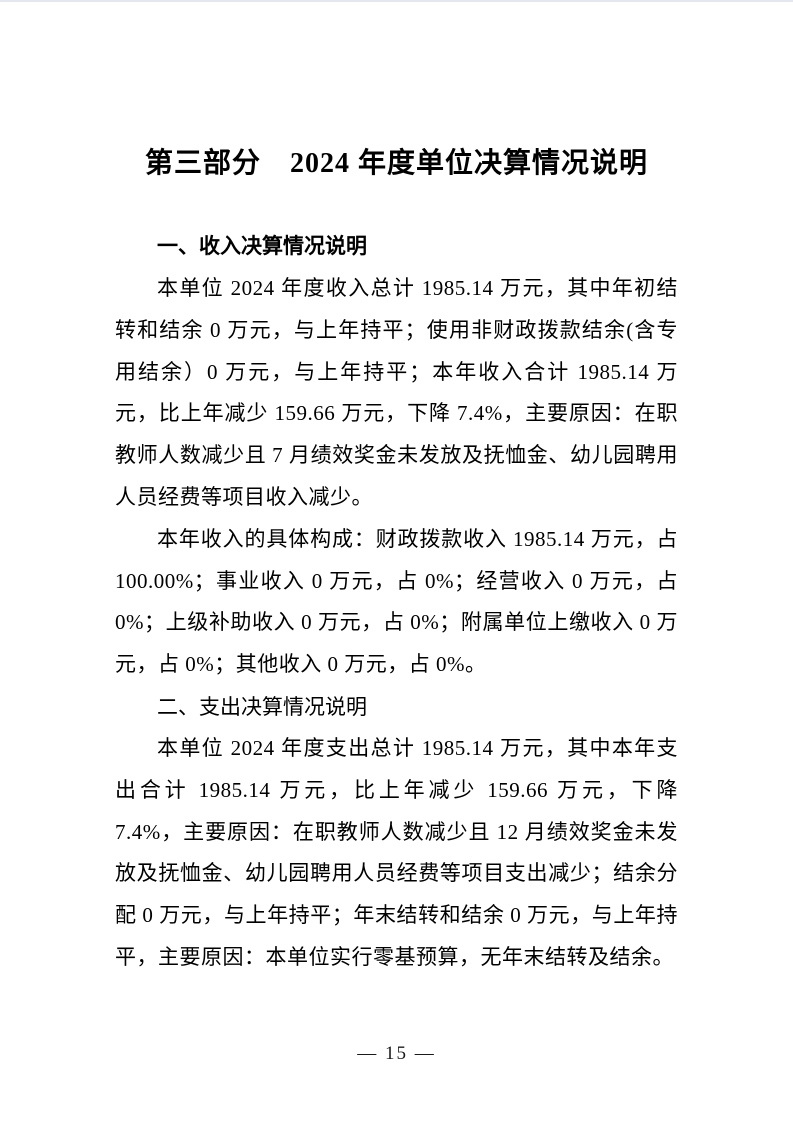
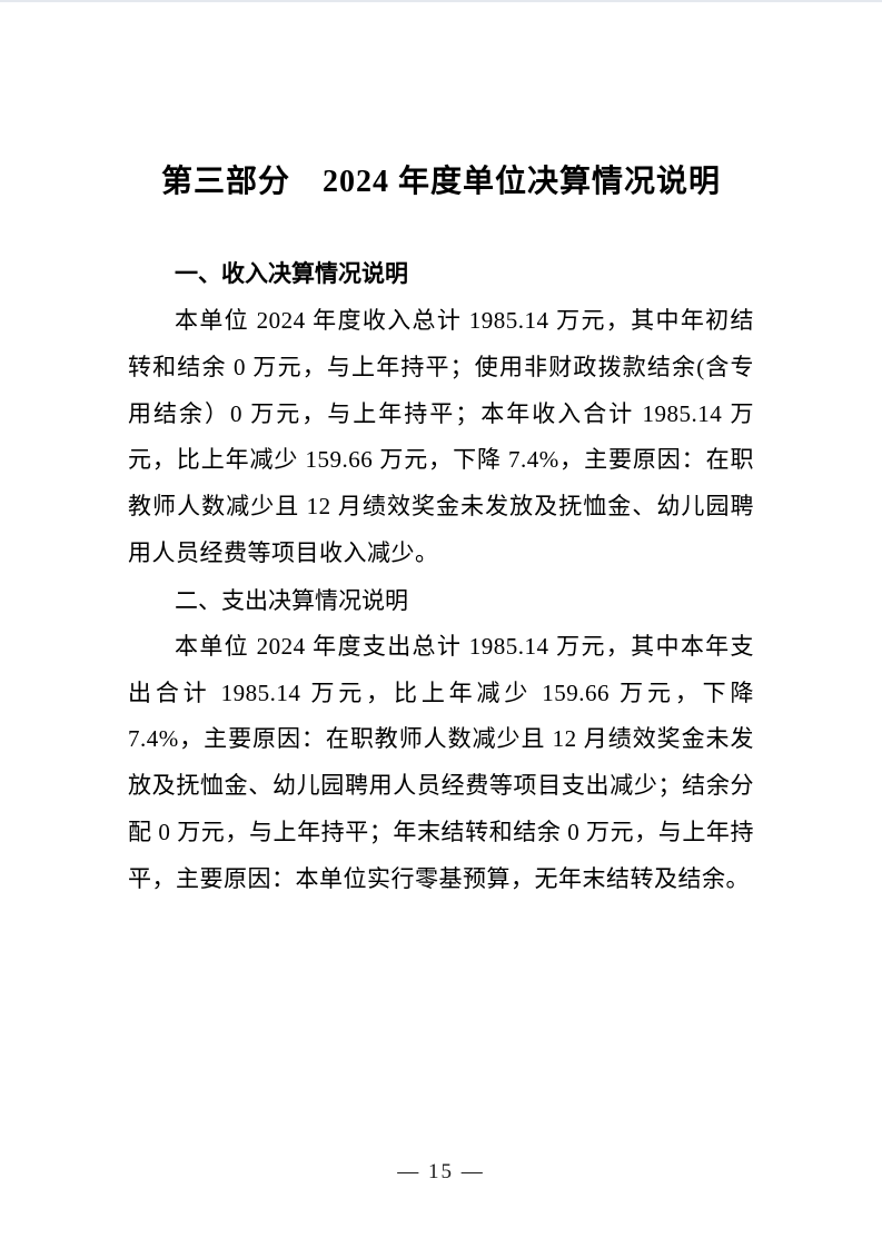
  第三部分 2024 年度单位决算情况说明
  一、收入决算情况说明
- 本单位 2024 年度收入总计 1985.14 万元，其中年初结转和结余 0 万元，与上年持平；使用非财政拨款结余(含专用结余）0 万元，与上年持平；本年收入合计 1985.14 万元，比上年减少 159.66 万元，下降 7.4%，主要原因：在职教师人数减少且 7 月绩效奖金未发放及抚恤金、幼儿园聘用人员经费等项目收入减少。
+ 本单位 2024 年度收入总计 1985.14 万元，其中年初结转和结余 0 万元，与上年持平；使用非财政拨款结余(含专用结余）0 万元，与上年持平；本年收入合计 1985.14 万元，比上年减少 159.66 万元，下降 7.4%，主要原因：在职教师人数减少且 12 月绩效奖金未发放及抚恤金、幼儿园聘用人员经费等项目收入减少。
- 本年收入的具体构成：财政拨款收入 1985.14 万元，占 100.00%；事业收入 0 万元，占 0%；经营收入 0 万元，占 0%；上级补助收入 0 万元，占 0%；附属单位上缴收入 0 万元，占 0%；其他收入 0 万元，占 0%。
  二、支出决算情况说明
  本单位 2024 年度支出总计 1985.14 万元，其中本年支出合计 1985.14 万元，比上年减少 159.66 万元，下降 7.4%，主要原因：在职教师人数减少且 12 月绩效奖金未发放及抚恤金、幼儿园聘用人员经费等项目支出减少；结余分配 0 万元，与上年持平；年末结转和结余 0 万元，与上年持平，主要原因：本单位实行零基预算，无年末结转及结余。
  — 15 —
